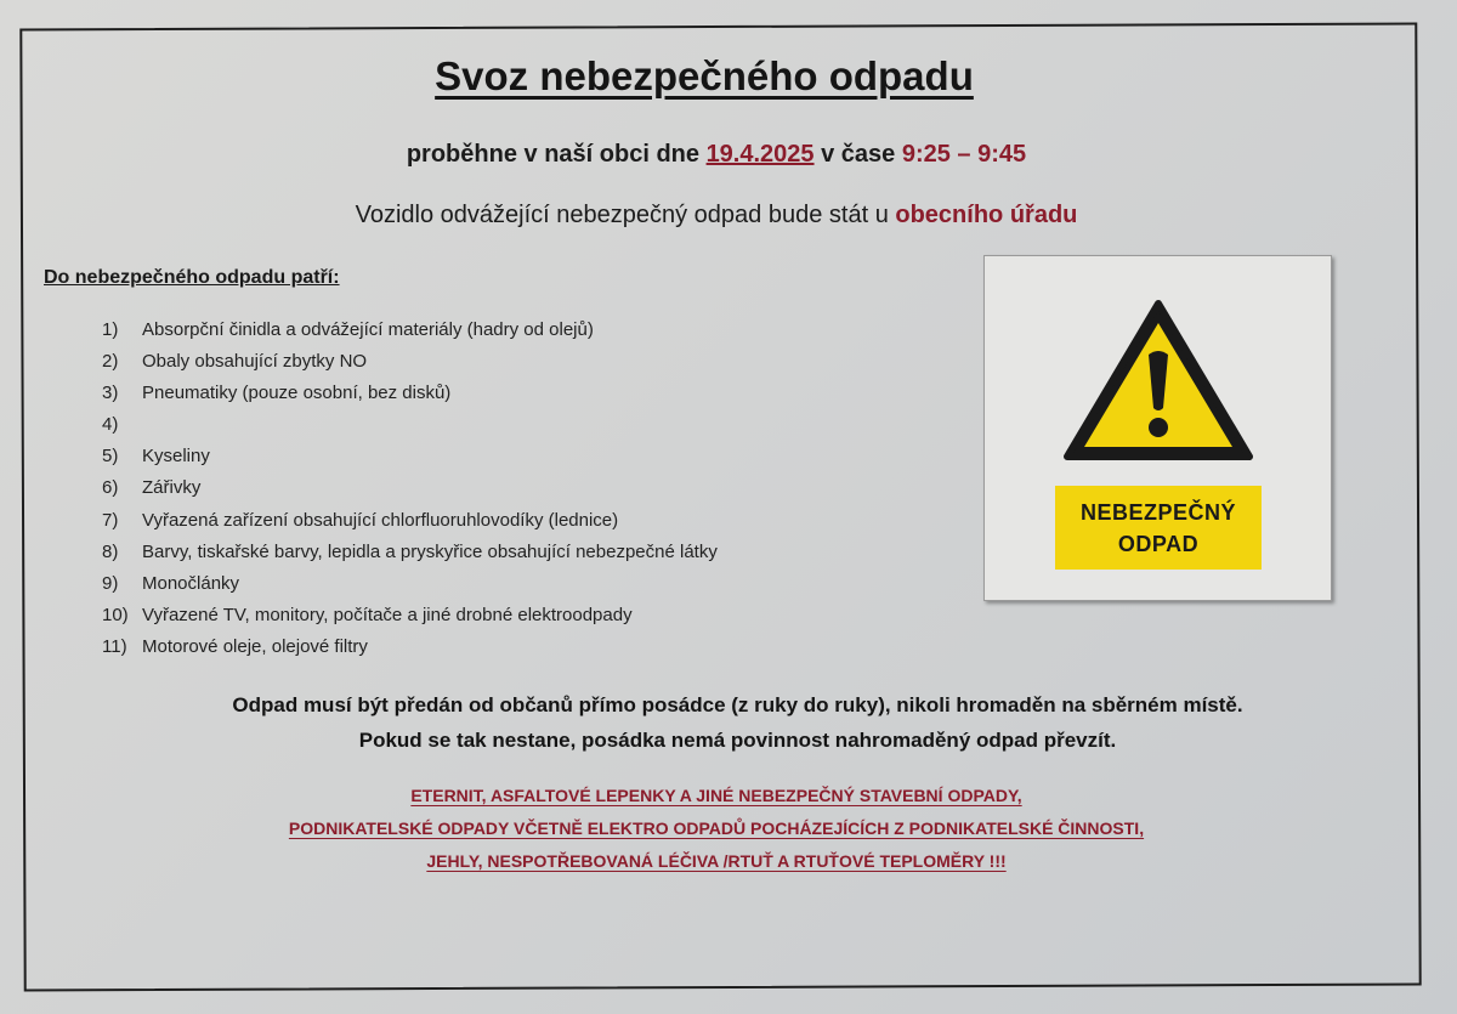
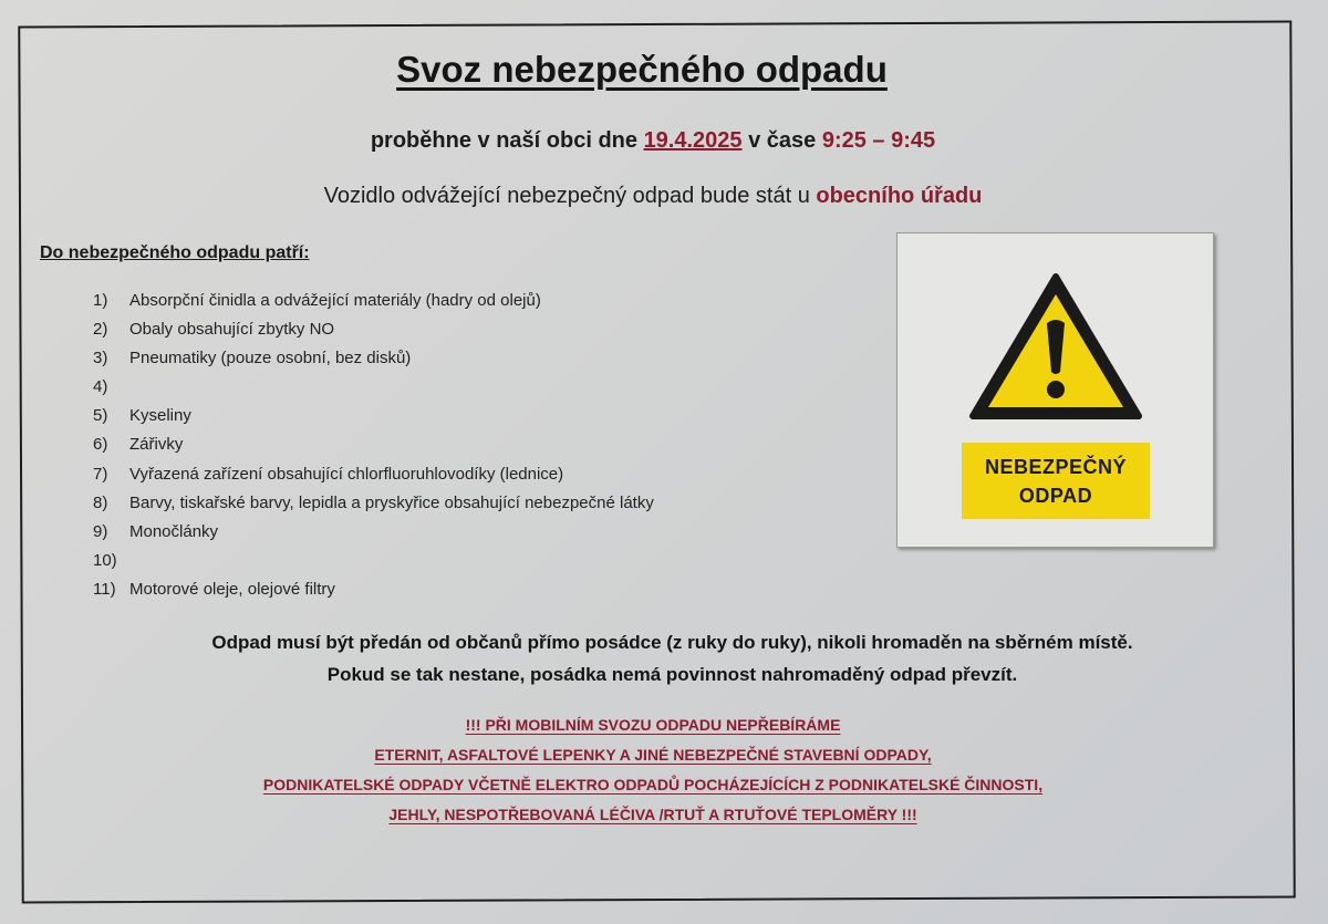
  Svoz nebezpečného odpadu
  proběhne v naší obci dne 19.4.2025 v čase 9:25 – 9:45
  Vozidlo odvážející nebezpečný odpad bude stát u obecního úřadu
  Do nebezpečného odpadu patří:
  1)
  Absorpční činidla a odvážející materiály (hadry od olejů)
  2)
  Obaly obsahující zbytky NO
  3)
  Pneumatiky (pouze osobní, bez disků)
  4)
  5)
  Kyseliny
  6)
  Zářivky
  7)
  Vyřazená zařízení obsahující chlorfluoruhlovodíky (lednice)
  8)
  Barvy, tiskařské barvy, lepidla a pryskyřice obsahující nebezpečné látky
  9)
  Monočlánky
  10)
- Vyřazené TV, monitory, počítače a jiné drobné elektroodpady
  11)
  Motorové oleje, olejové filtry
  NEBEZPEČNÝ
  ODPAD
  Odpad musí být předán od občanů přímo posádce (z ruky do ruky), nikoli hromaděn na sběrném místě.
  Pokud se tak nestane, posádka nemá povinnost nahromaděný odpad převzít.
+ !!! PŘI MOBILNÍM SVOZU ODPADU NEPŘEBÍRÁME
- ETERNIT, ASFALTOVÉ LEPENKY A JINÉ NEBEZPEČNÝ STAVEBNÍ ODPADY,
+ ETERNIT, ASFALTOVÉ LEPENKY A JINÉ NEBEZPEČNÉ STAVEBNÍ ODPADY,
  PODNIKATELSKÉ ODPADY VČETNĚ ELEKTRO ODPADŮ POCHÁZEJÍCÍCH Z PODNIKATELSKÉ ČINNOSTI,
  JEHLY, NESPOTŘEBOVANÁ LÉČIVA /RTUŤ A RTUŤOVÉ TEPLOMĚRY !!!
